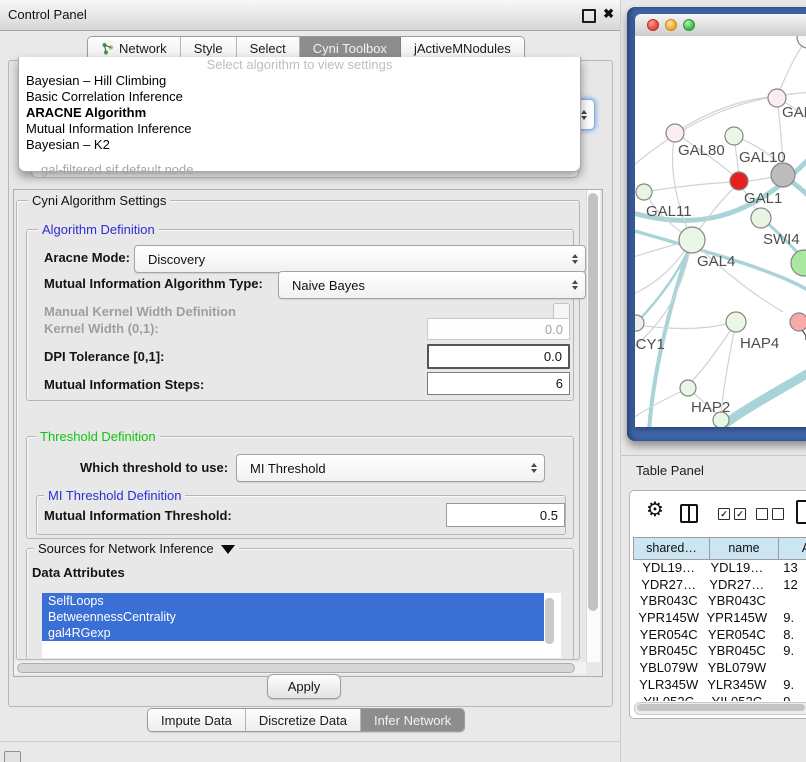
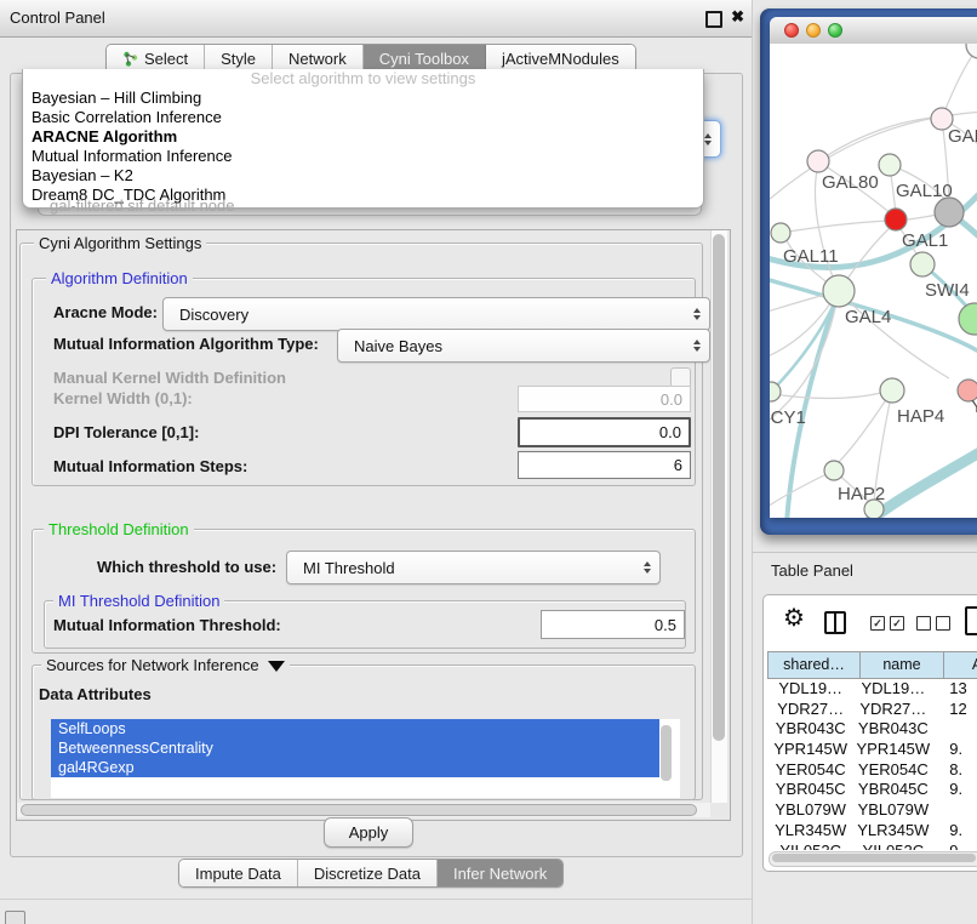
  GAL80
  GAL10
  GAL11
  GAL1
  SWI4
  GAL4
  CY1
  HAP4
  HAP2
  Table Panel
  ⚙
  ✓
  ✓
  shared…
  name
  YDL19…
  YDL19…
  13
  YDR27…
  YDR27…
  12
  YBR043C
  YBR043C
  YPR145W
  YPR145W
  9.
  YER054C
  YER054C
  8.
  YBR045C
  YBR045C
  9.
  YBL079W
  YBL079W
  YLR345W
  YLR345W
  9.
  Control Panel
  ✖
- Network
+ Select
  Style
- Select
+ Network
  Cyni Toolbox
  jActiveMNodules
  gal-filtered sif default node
  Select algorithm to view settings
  Bayesian – Hill Climbing
  Basic Correlation Inference
  ARACNE Algorithm
  Mutual Information Inference
  Bayesian – K2
+ Dream8 DC_TDC Algorithm
  Cyni Algorithm Settings
  Algorithm Definition
  Aracne Mode:
  Discovery
  Mutual Information Algorithm Type:
  Naive Bayes
  Manual Kernel Width Definition
  Kernel Width (0,1):
  0.0
  DPI Tolerance [0,1]:
  0.0
  Mutual Information Steps:
  6
  Threshold Definition
  Which threshold to use:
  MI Threshold
  MI Threshold Definition
  Mutual Information Threshold:
  0.5
  Sources for Network Inference
  Data Attributes
  SelfLoops
  BetweennessCentrality
  gal4RGexp
  Apply
  Impute Data
  Discretize Data
  Infer Network
